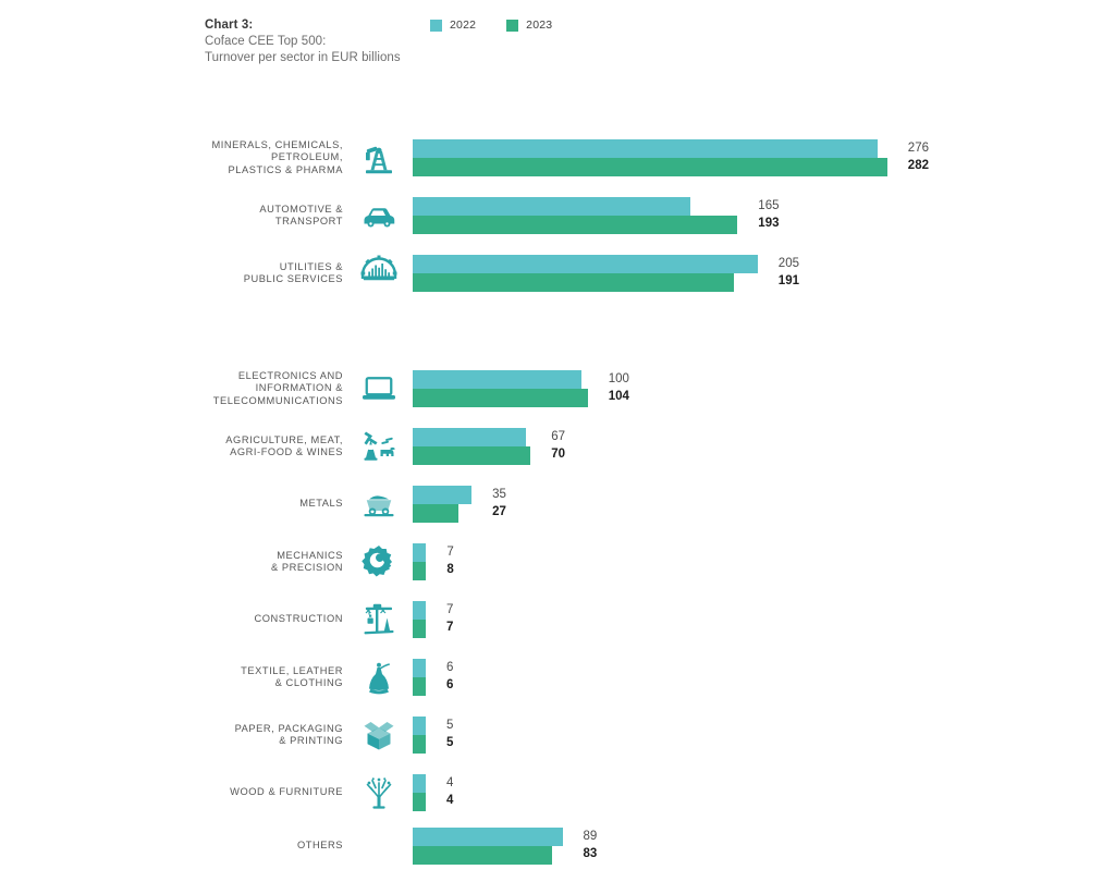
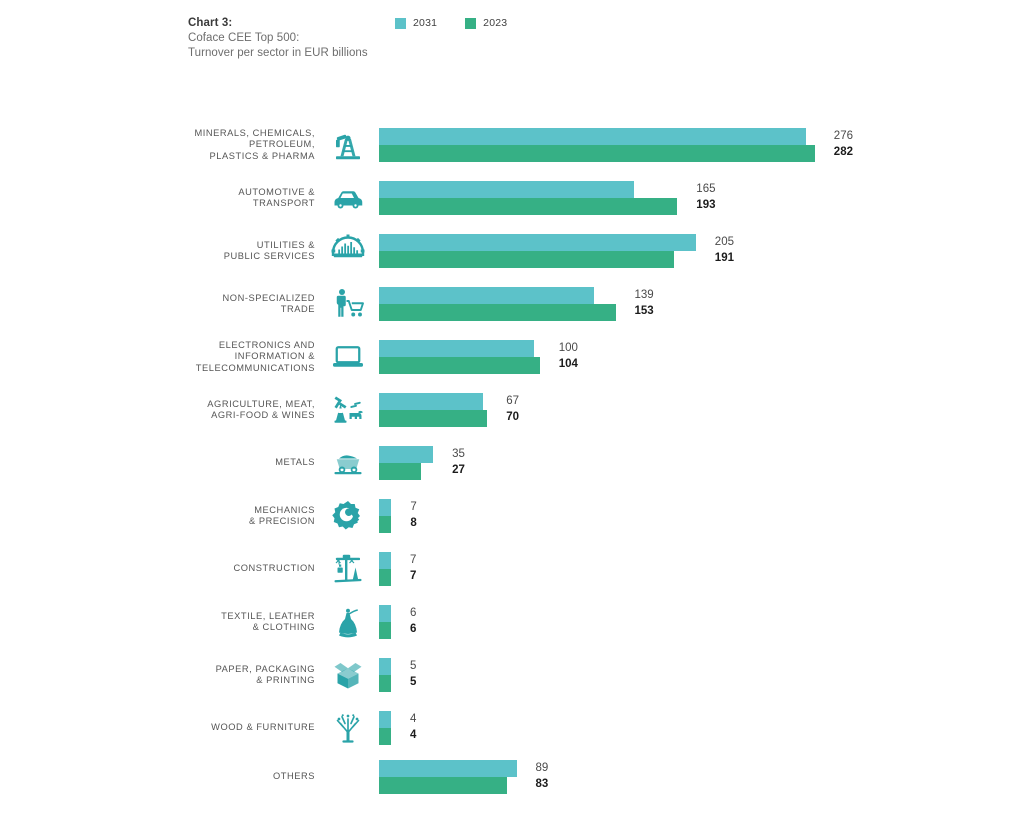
  Chart 3:
  Coface CEE Top 500:
  Turnover per sector in EUR billions
- 2022
+ 2031
  2023
  MINERALS, CHEMICALS,
  PETROLEUM,
  PLASTICS & PHARMA
  276
  282
  AUTOMOTIVE &
  TRANSPORT
  165
  193
  UTILITIES &
  PUBLIC SERVICES
  205
  191
+ NON-SPECIALIZED
+ TRADE
+ 139
+ 153
  ELECTRONICS AND
  INFORMATION &
  TELECOMMUNICATIONS
  100
  104
  AGRICULTURE, MEAT,
  AGRI-FOOD & WINES
  67
  70
  METALS
  35
  27
  MECHANICS
  & PRECISION
  7
  8
  CONSTRUCTION
  7
  7
  TEXTILE, LEATHER
  & CLOTHING
  6
  6
  PAPER, PACKAGING
  & PRINTING
  5
  5
  WOOD & FURNITURE
  4
  4
  OTHERS
  89
  83
